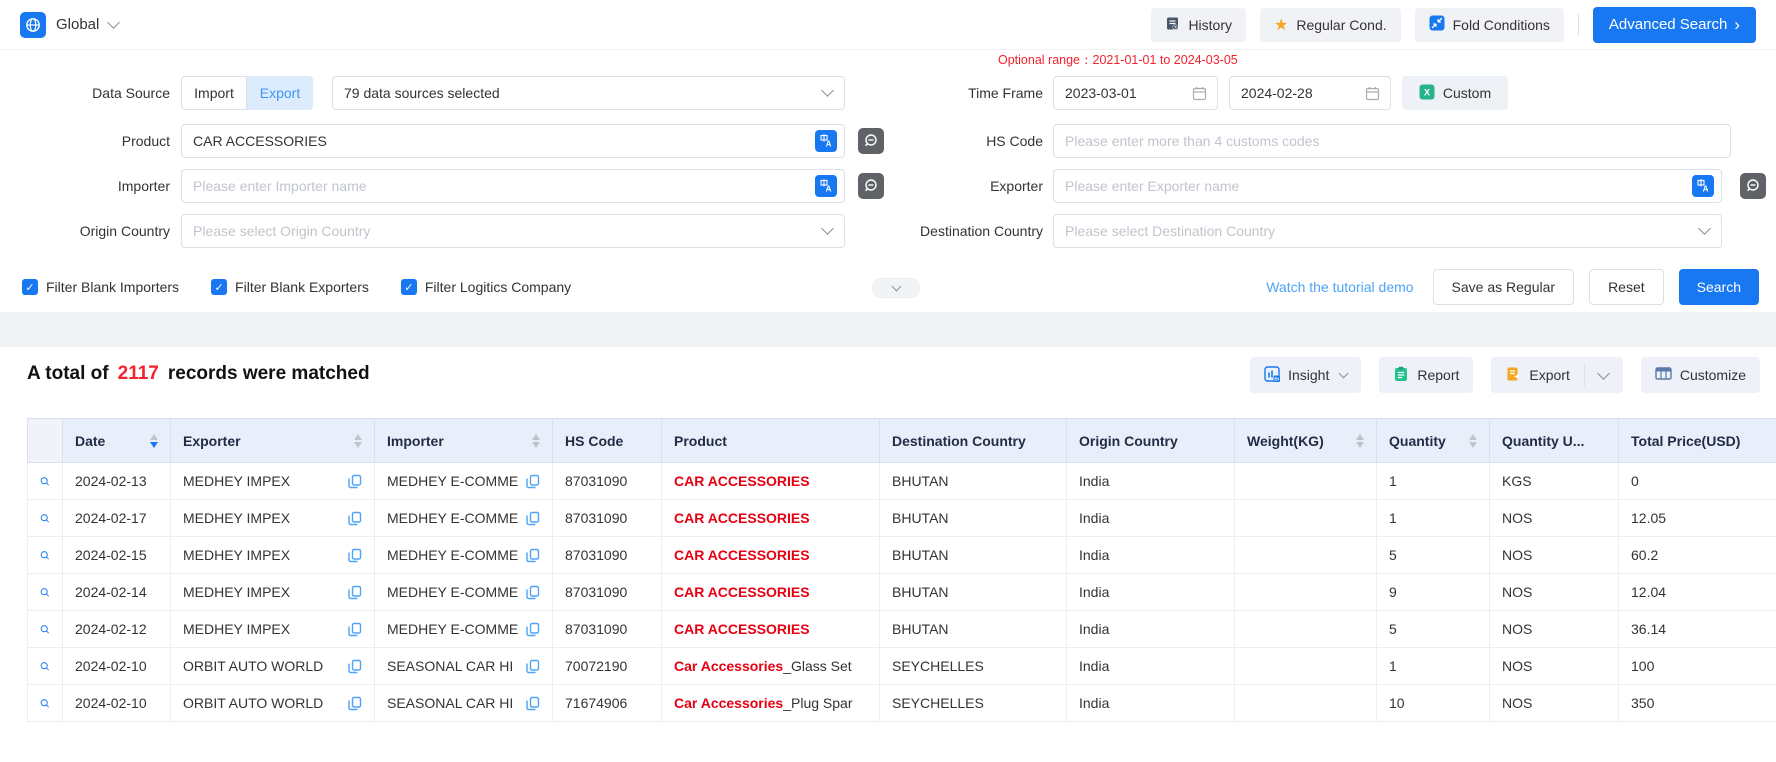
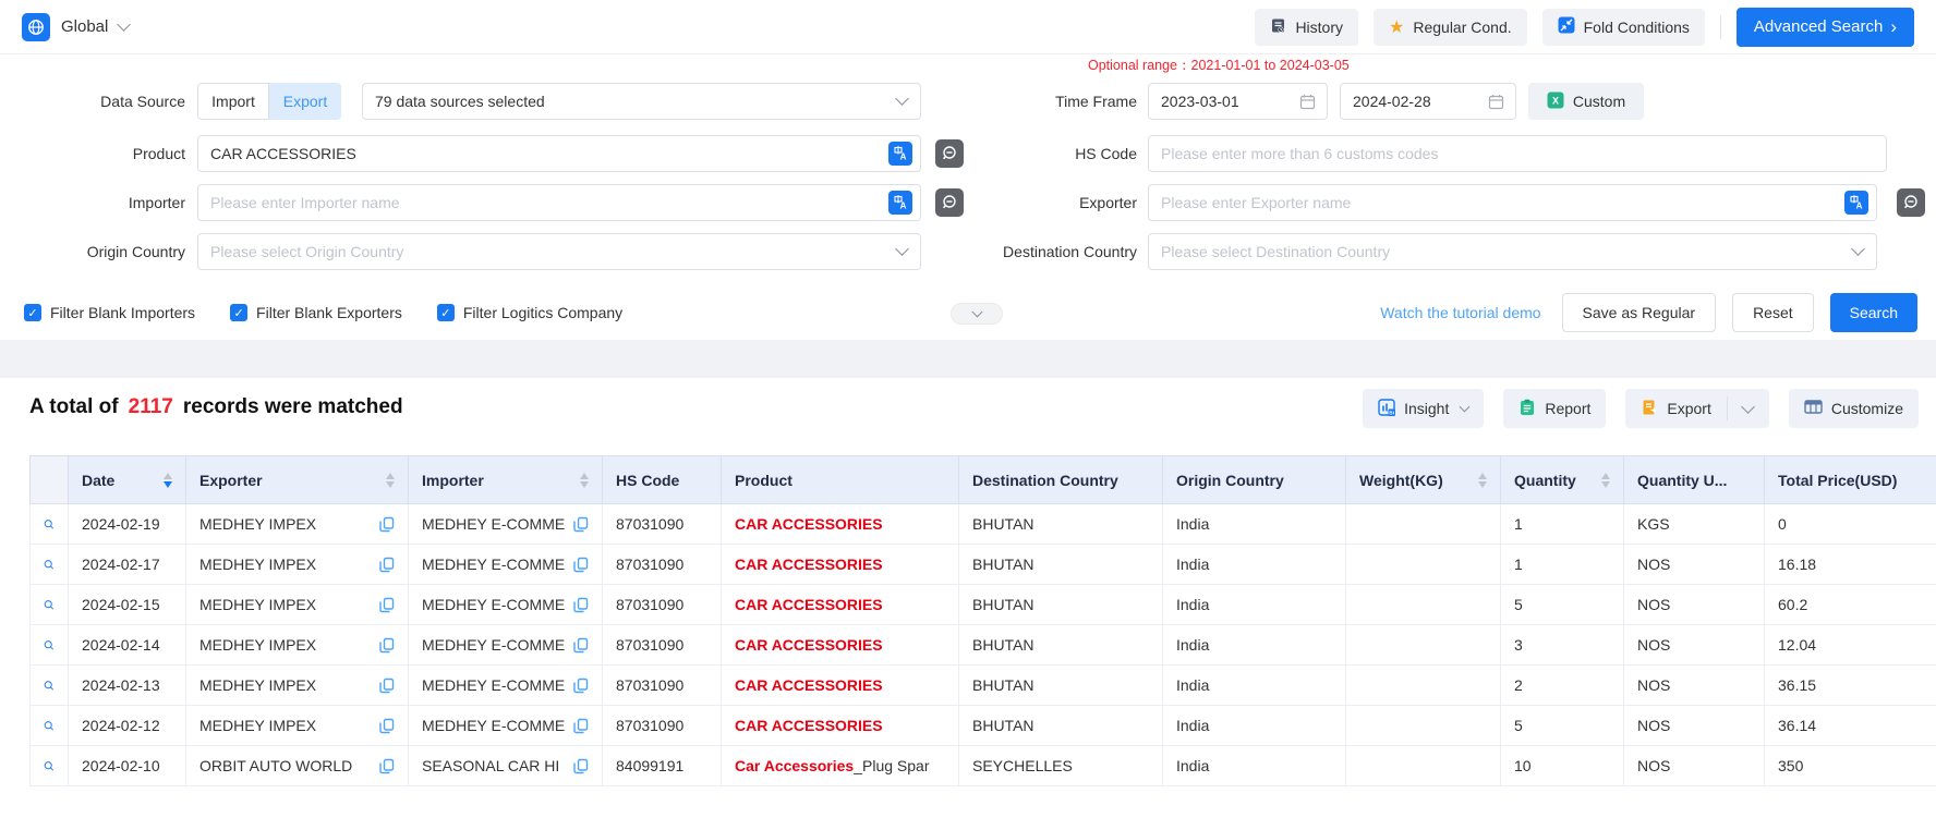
  Global
  History
  ★
  Regular Cond.
  Fold Conditions
  Advanced Search
  ›
  Optional range：2021-01-01 to 2024-03-05
  Data Source
  Import
  Export
  79 data sources selected
  Time Frame
  2023-03-01
  2024-02-28
  X
  Custom
  Product
  CAR ACCESSORIES
  A
  HS Code
- Please enter more than 4 customs codes
+ Please enter more than 6 customs codes
  Importer
  Please enter Importer name
  A
  Exporter
  Please enter Exporter name
  A
  Origin Country
  Please select Origin Country
  Destination Country
  Please select Destination Country
  ✓
  Filter Blank Importers
  ✓
  Filter Blank Exporters
  ✓
  Filter Logitics Company
  Watch the tutorial demo
  Save as Regular
  Reset
  Search
  A total of
  2117
  records were matched
  Insight
  Report
  Export
  Customize
  	Date	Exporter	Importer	HS Code	Product	Destination Country	Origin Country	Weight(KG)	Quantity	Quantity U...	Total Price(USD)
- 	2024-02-13	MEDHEY IMPEX	MEDHEY E-COMME	87031090	CAR ACCESSORIES	BHUTAN	India		1	KGS	0
+ 	2024-02-19	MEDHEY IMPEX	MEDHEY E-COMME	87031090	CAR ACCESSORIES	BHUTAN	India		1	KGS	0
- 	2024-02-17	MEDHEY IMPEX	MEDHEY E-COMME	87031090	CAR ACCESSORIES	BHUTAN	India		1	NOS	12.05
+ 	2024-02-17	MEDHEY IMPEX	MEDHEY E-COMME	87031090	CAR ACCESSORIES	BHUTAN	India		1	NOS	16.18
  	2024-02-15	MEDHEY IMPEX	MEDHEY E-COMME	87031090	CAR ACCESSORIES	BHUTAN	India		5	NOS	60.2
- 	2024-02-14	MEDHEY IMPEX	MEDHEY E-COMME	87031090	CAR ACCESSORIES	BHUTAN	India		9	NOS	12.04
+ 	2024-02-14	MEDHEY IMPEX	MEDHEY E-COMME	87031090	CAR ACCESSORIES	BHUTAN	India		3	NOS	12.04
+ 	2024-02-13	MEDHEY IMPEX	MEDHEY E-COMME	87031090	CAR ACCESSORIES	BHUTAN	India		2	NOS	36.15
  	2024-02-12	MEDHEY IMPEX	MEDHEY E-COMME	87031090	CAR ACCESSORIES	BHUTAN	India		5	NOS	36.14
- 	2024-02-10	ORBIT AUTO WORLD	SEASONAL CAR HI	70072190	Car Accessories_Glass Set	SEYCHELLES	India		1	NOS	100
- 	2024-02-10	ORBIT AUTO WORLD	SEASONAL CAR HI	71674906	Car Accessories_Plug Spar	SEYCHELLES	India		10	NOS	350
+ 	2024-02-10	ORBIT AUTO WORLD	SEASONAL CAR HI	84099191	Car Accessories_Plug Spar	SEYCHELLES	India		10	NOS	350
